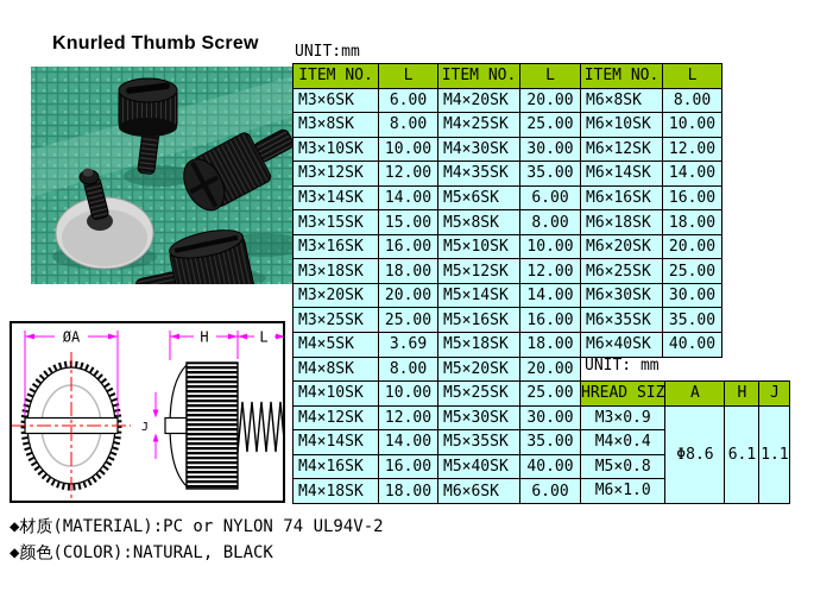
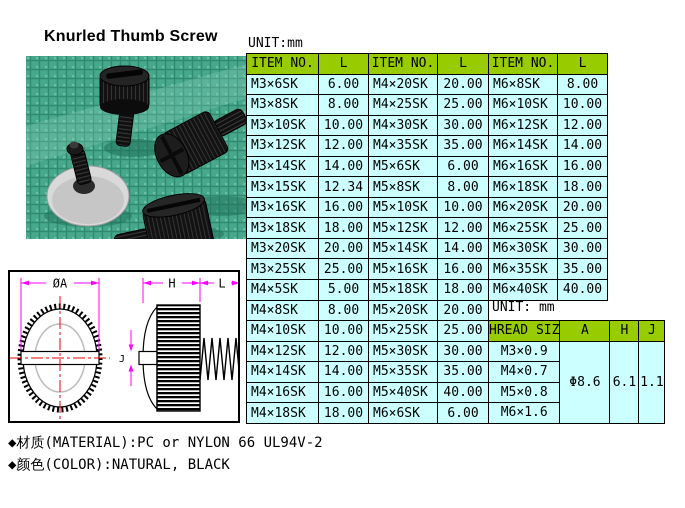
  Knurled Thumb Screw
  UNIT:mm
  ØA
  H
  L
  J
  ITEM NO.	L	ITEM NO.	L	ITEM NO.	L
  M3×6SK	6.00	M4×20SK	20.00	M6×8SK	8.00
  M3×8SK	8.00	M4×25SK	25.00	M6×10SK	10.00
  M3×10SK	10.00	M4×30SK	30.00	M6×12SK	12.00
  M3×12SK	12.00	M4×35SK	35.00	M6×14SK	14.00
  M3×14SK	14.00	M5×6SK	6.00	M6×16SK	16.00
- M3×15SK	15.00	M5×8SK	8.00	M6×18SK	18.00
+ M3×15SK	12.34	M5×8SK	8.00	M6×18SK	18.00
  M3×16SK	16.00	M5×10SK	10.00	M6×20SK	20.00
  M3×18SK	18.00	M5×12SK	12.00	M6×25SK	25.00
  M3×20SK	20.00	M5×14SK	14.00	M6×30SK	30.00
  M3×25SK	25.00	M5×16SK	16.00	M6×35SK	35.00
- M4×5SK	3.69	M5×18SK	18.00	M6×40SK	40.00
+ M4×5SK	5.00	M5×18SK	18.00	M6×40SK	40.00
  M4×8SK	8.00	M5×20SK	20.00
  M4×10SK	10.00	M5×25SK	25.00
  M4×12SK	12.00	M5×30SK	30.00
  M4×14SK	14.00	M5×35SK	35.00
  M4×16SK	16.00	M5×40SK	40.00
  M4×18SK	18.00	M6×6SK	6.00
  UNIT: mm
  HREAD SIZ	A	H	J
  M3×0.9	Φ8.6	6.1	1.1
- M4×0.4
+ M4×0.7
  M5×0.8
- M6×1.0
+ M6×1.6
- ◆材质(MATERIAL):PC or NYLON 74 UL94V-2
+ ◆材质(MATERIAL):PC or NYLON 66 UL94V-2
  ◆颜色(COLOR):NATURAL, BLACK
